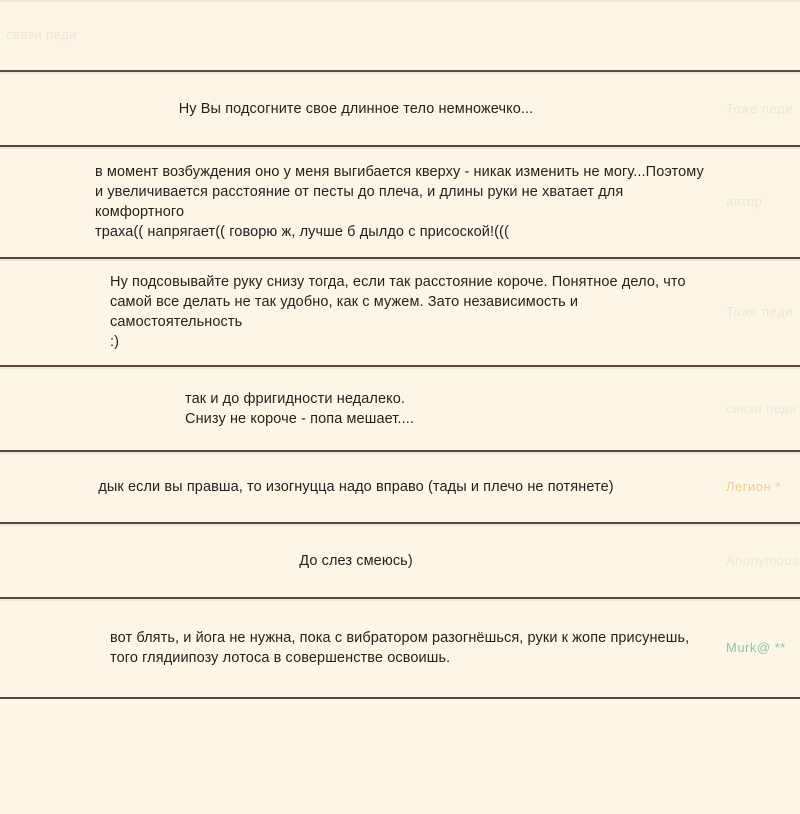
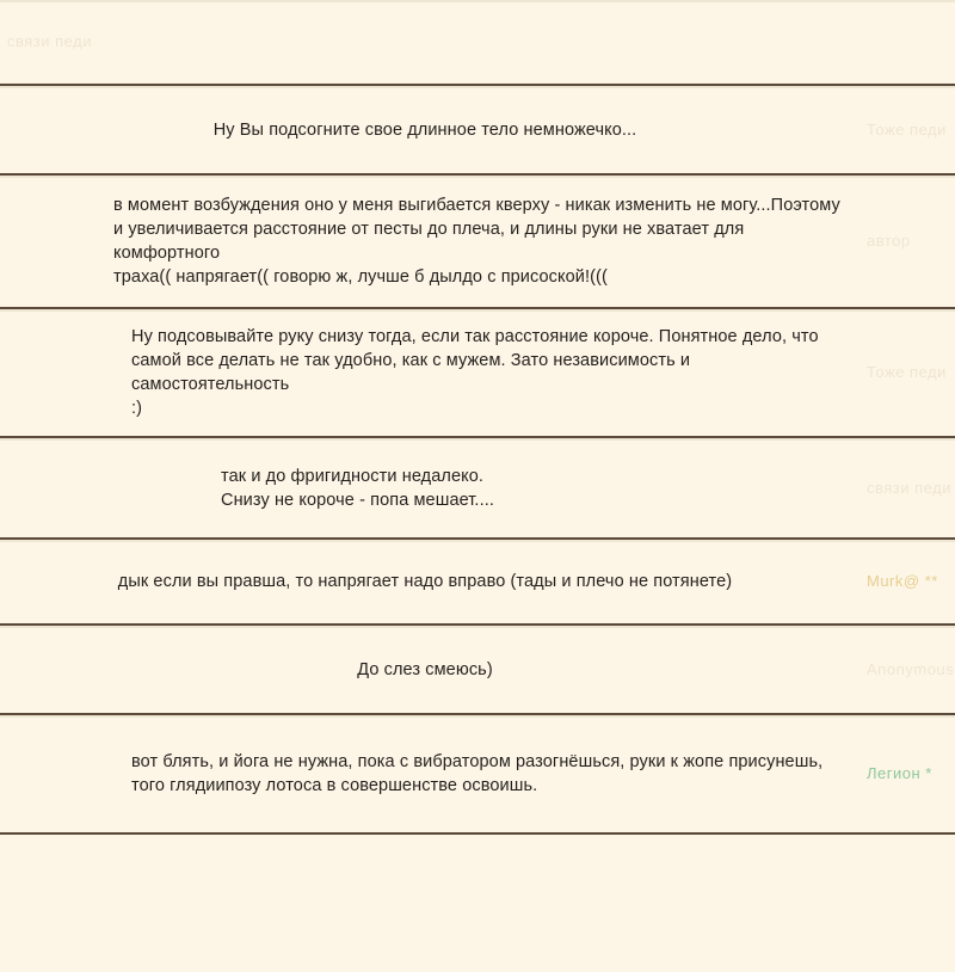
  Ну Вы подсогните свое длинное тело немножечко...
  в момент возбуждения оно у меня выгибается кверху - никак изменить не могу...Поэтому
  и увеличивается расстояние от песты до плеча, и длины руки не хватает для комфортного
  траха(( напрягает(( говорю ж, лучше б дылдо с присоской!(((
  Ну подсовывайте руку снизу тогда, если так расстояние короче. Понятное дело, что
  самой все делать не так удобно, как с мужем. Зато независимость и самостоятельность
  :)
  так и до фригидности недалеко.
  Снизу не короче - попа мешает....
- дык если вы правша, то изогнуцца надо вправо (тады и плечо не потянете)
+ дык если вы правша, то напрягает надо вправо (тады и плечо не потянете)
- Легион *
+ Murk@ **
  До слез смеюсь)
  вот блять, и йога не нужна, пока с вибратором разогнёшься, руки к жопе присунешь,
  того глядиипозу лотоса в совершенстве освоишь.
- Murk@ **
+ Легион *
